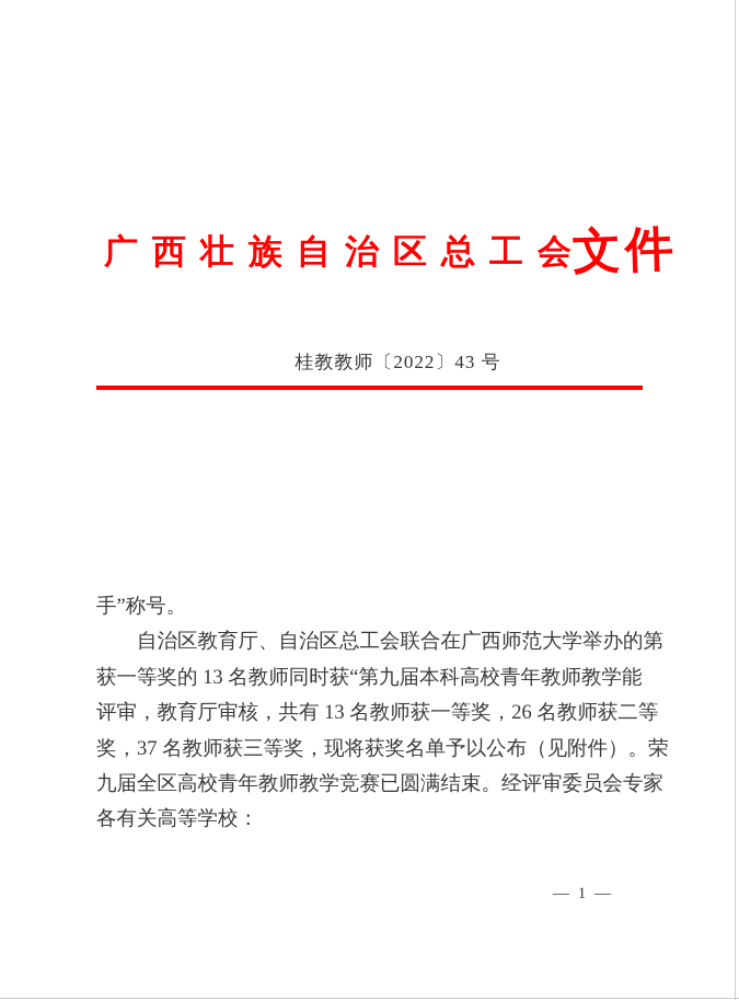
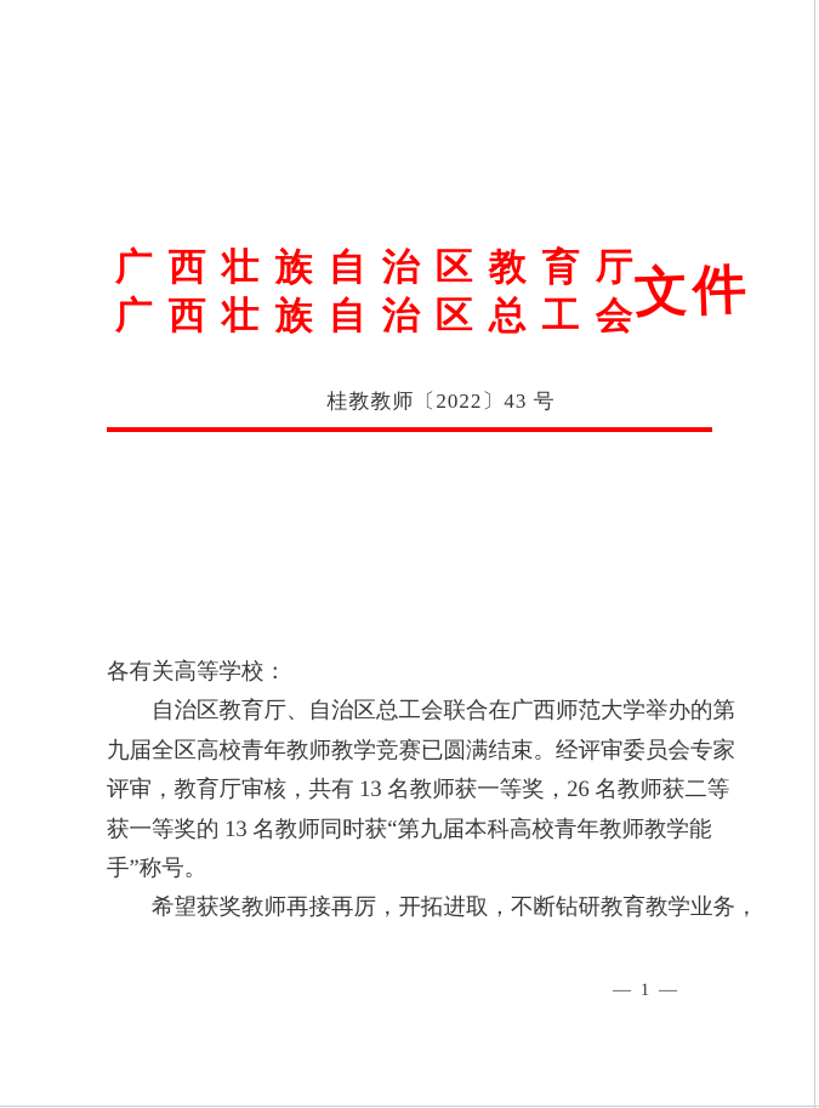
+ 广西壮族自治区教育厅
  广西壮族自治区总工会
  桂教教师〔2022〕43 号
- 手”称号。
+ 各有关高等学校：
  自治区教育厅、自治区总工会联合在广西师范大学举办的第
- 获一等奖的 13 名教师同时获“第九届本科高校青年教师教学能
+ 九届全区高校青年教师教学竞赛已圆满结束。经评审委员会专家
  评审，教育厅审核，共有 13 名教师获一等奖，26 名教师获二等
- 奖，37 名教师获三等奖，现将获奖名单予以公布（见附件）。荣
- 九届全区高校青年教师教学竞赛已圆满结束。经评审委员会专家
+ 获一等奖的 13 名教师同时获“第九届本科高校青年教师教学能
- 各有关高等学校：
+ 手”称号。
+ 希望获奖教师再接再厉，开拓进取，不断钻研教育教学业务，
  — 1 —
